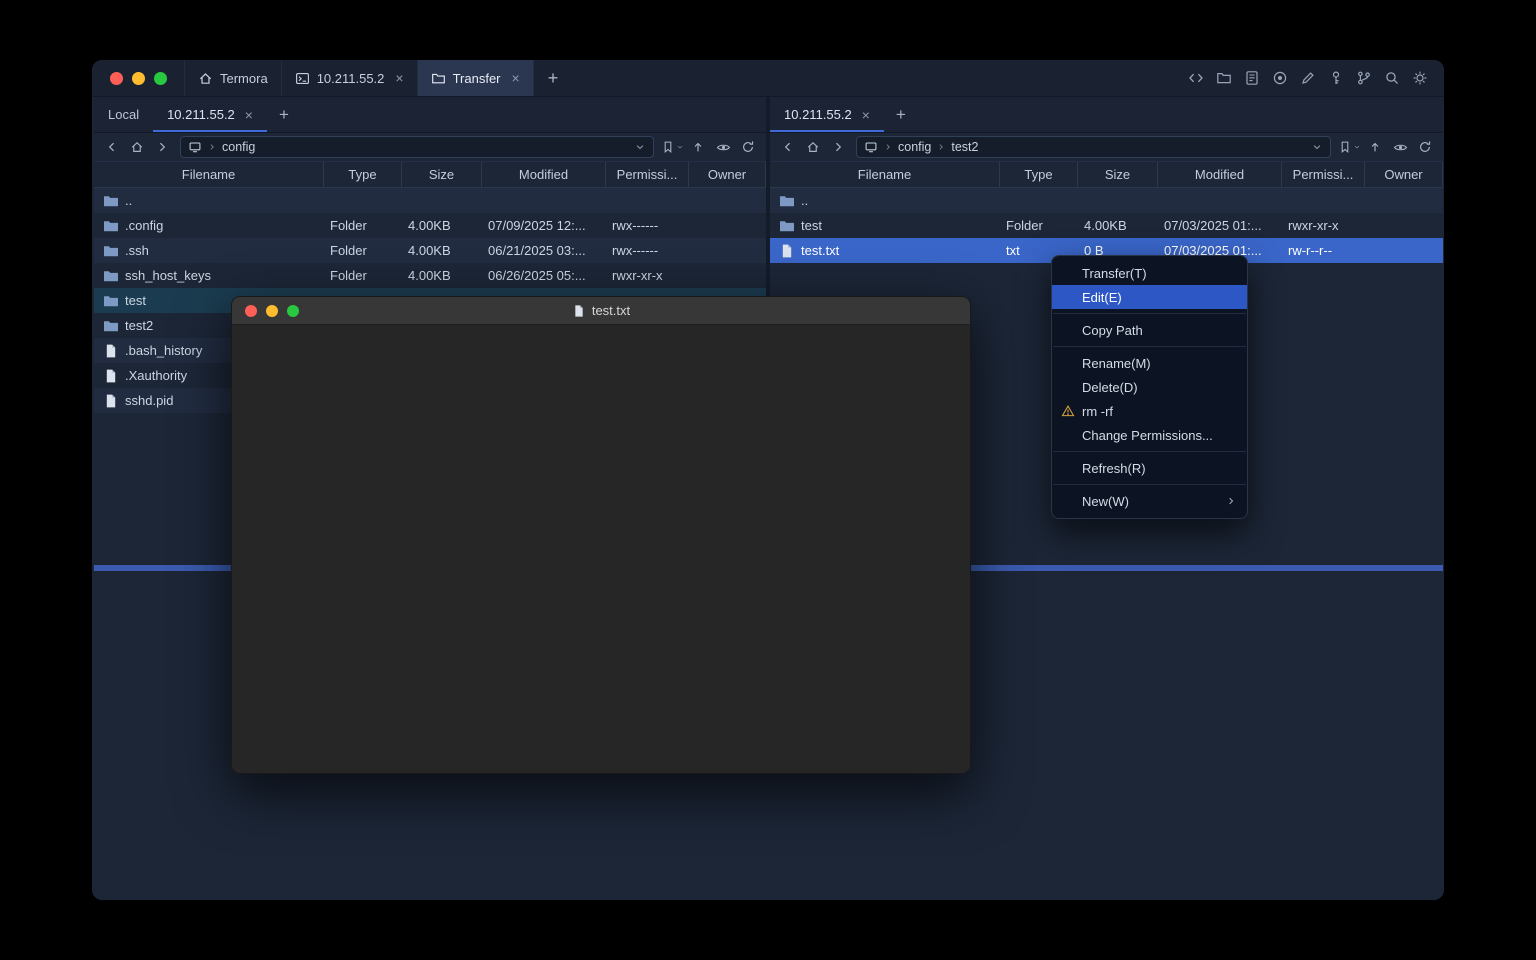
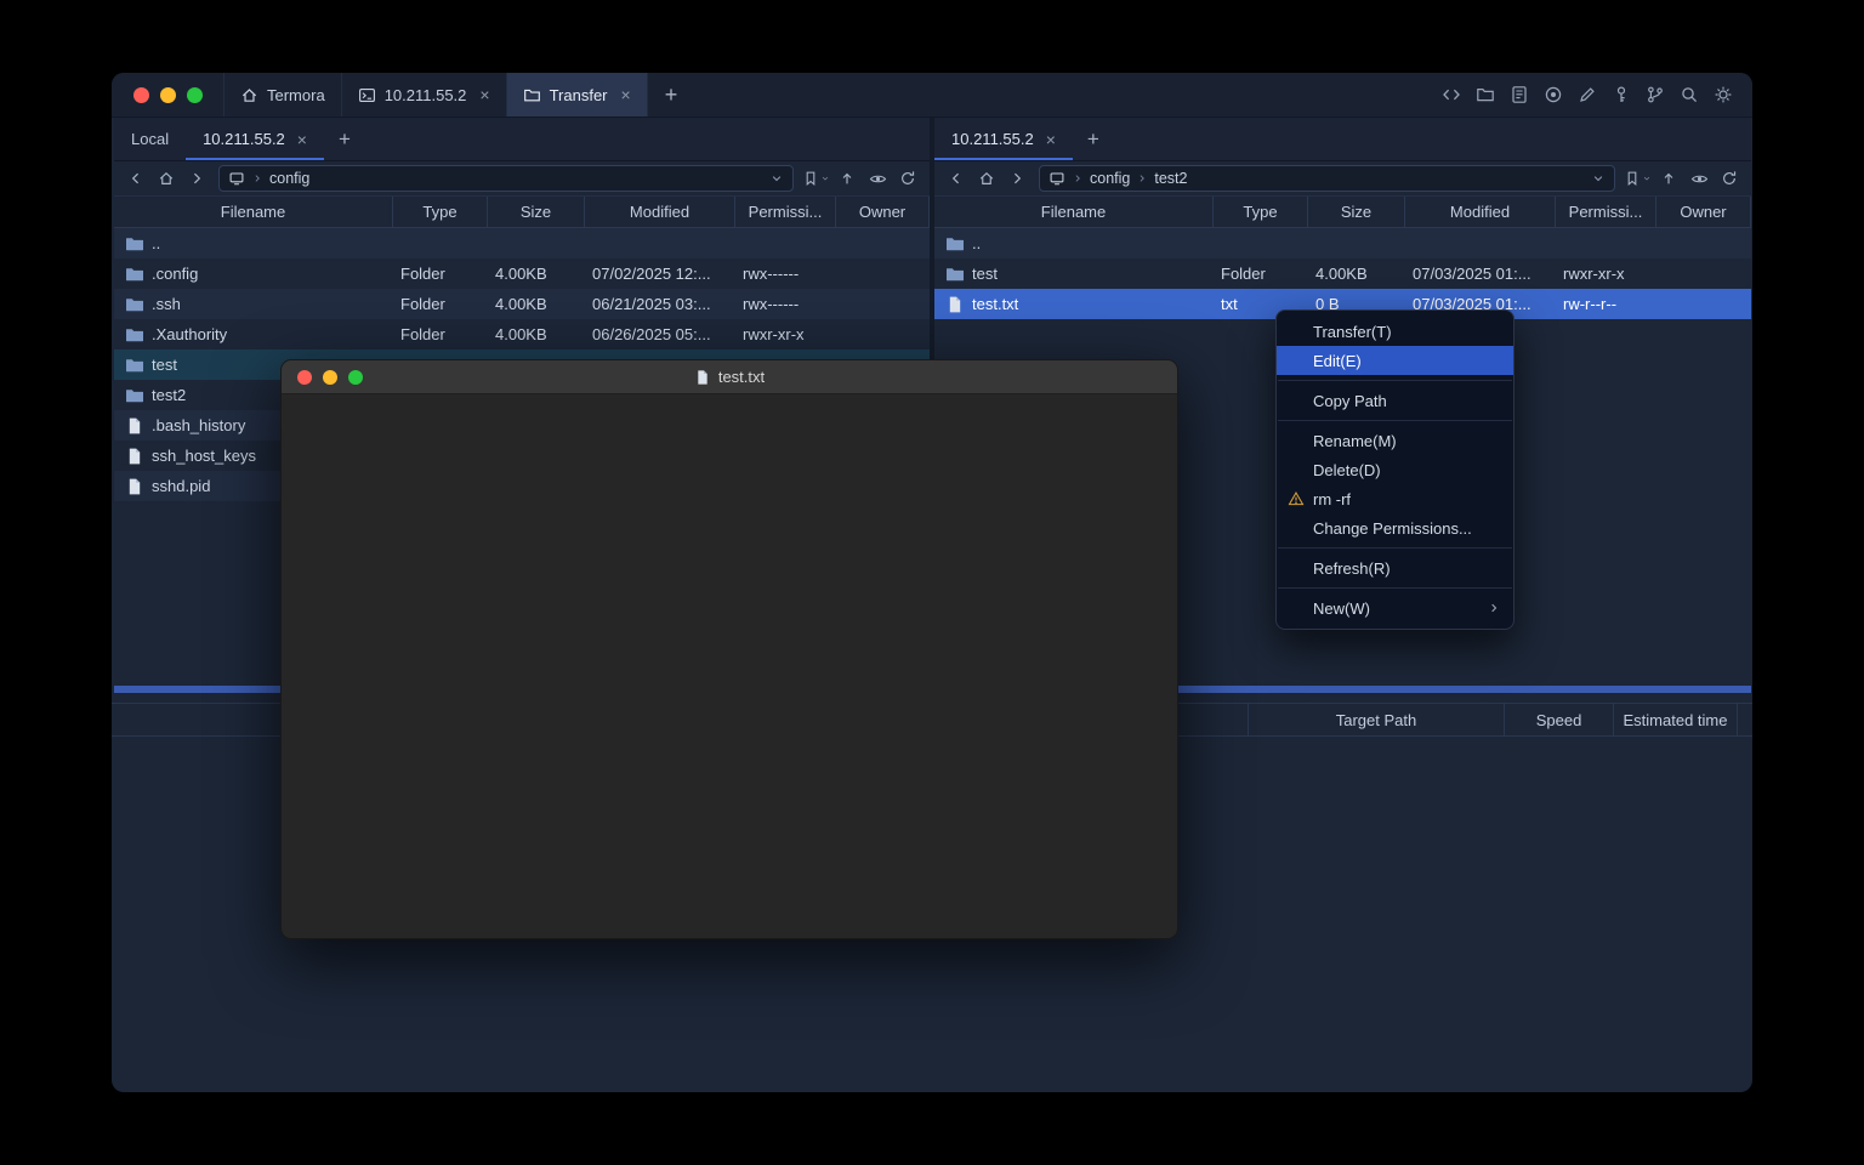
  Termora
  10.211.55.2
  ×
  Transfer
  ×
  +
  Local
  10.211.55.2
  ×
  +
  config
  Filename
  Type
  Size
  Modified
  Permissi...
  Owner
  ..
  .config
  Folder
  4.00KB
- 07/09/2025 12:...
+ 07/02/2025 12:...
  rwx------
  .ssh
  Folder
  4.00KB
  06/21/2025 03:...
  rwx------
- ssh_host_keys
+ .Xauthority
  Folder
  4.00KB
  06/26/2025 05:...
  rwxr-xr-x
  test
  test2
  .bash_history
- .Xauthority
+ ssh_host_keys
  sshd.pid
  10.211.55.2
  ×
  +
  config
  test2
  Filename
  Type
  Size
  Modified
  Permissi...
  Owner
  ..
  test
  Folder
  4.00KB
  07/03/2025 01:...
  rwxr-xr-x
  test.txt
  txt
  0 B
  07/03/2025 01:...
  rw-r--r--
+ Target Path
+ Speed
+ Estimated time
  test.txt
  Transfer(T)
  Edit(E)
  Copy Path
  Rename(M)
  Delete(D)
  rm -rf
  Change Permissions...
  Refresh(R)
  New(W)
